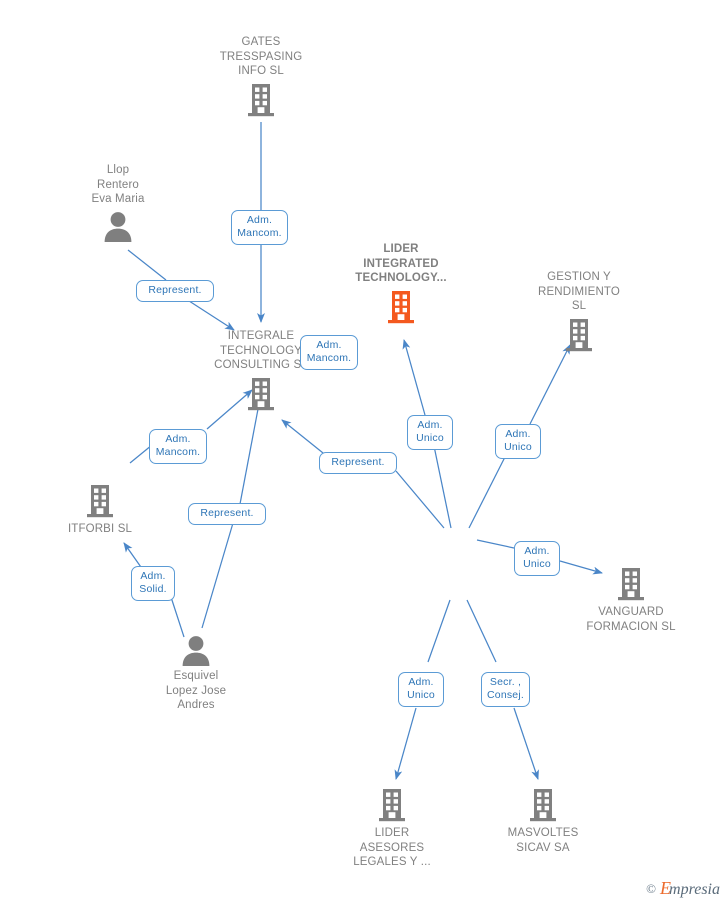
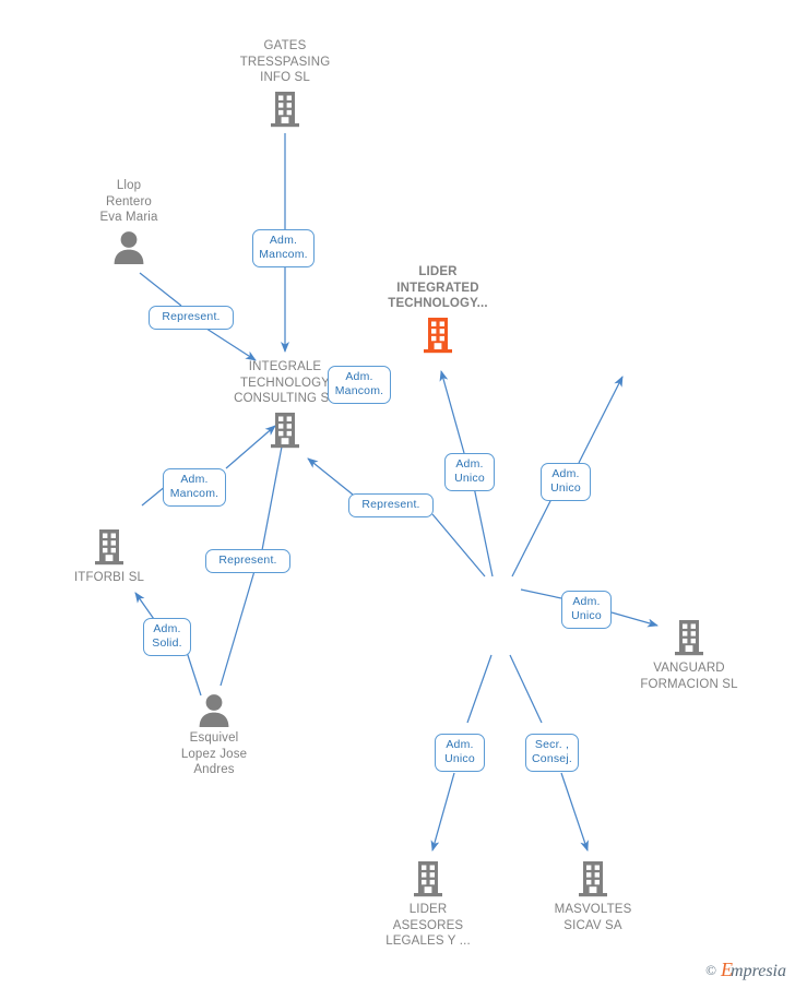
  GATES
  TRESSPASING
  INFO SL
  Llop
  Rentero
  Eva Maria
  INTEGRALE
  TECHNOLOGY
  CONSULTING S
  LIDER
  INTEGRATED
  TECHNOLOGY...
- GESTION Y
- RENDIMIENTO
- SL
  ITFORBI SL
  VANGUARD
  FORMACION SL
  Esquivel
  Lopez Jose
  Andres
  LIDER
  ASESORES
  LEGALES Y ...
  MASVOLTES
  SICAV SA
  Adm.
  Mancom.
  Represent.
  Adm.
  Mancom.
  Represent.
  Represent.
  Adm.
  Unico
  Adm.
  Unico
  Adm.
  Unico
  Adm.
  Unico
  Secr. ,
  Consej.
  Adm.
  Solid.
  Adm.
  Mancom.
  ©
  Empresia
